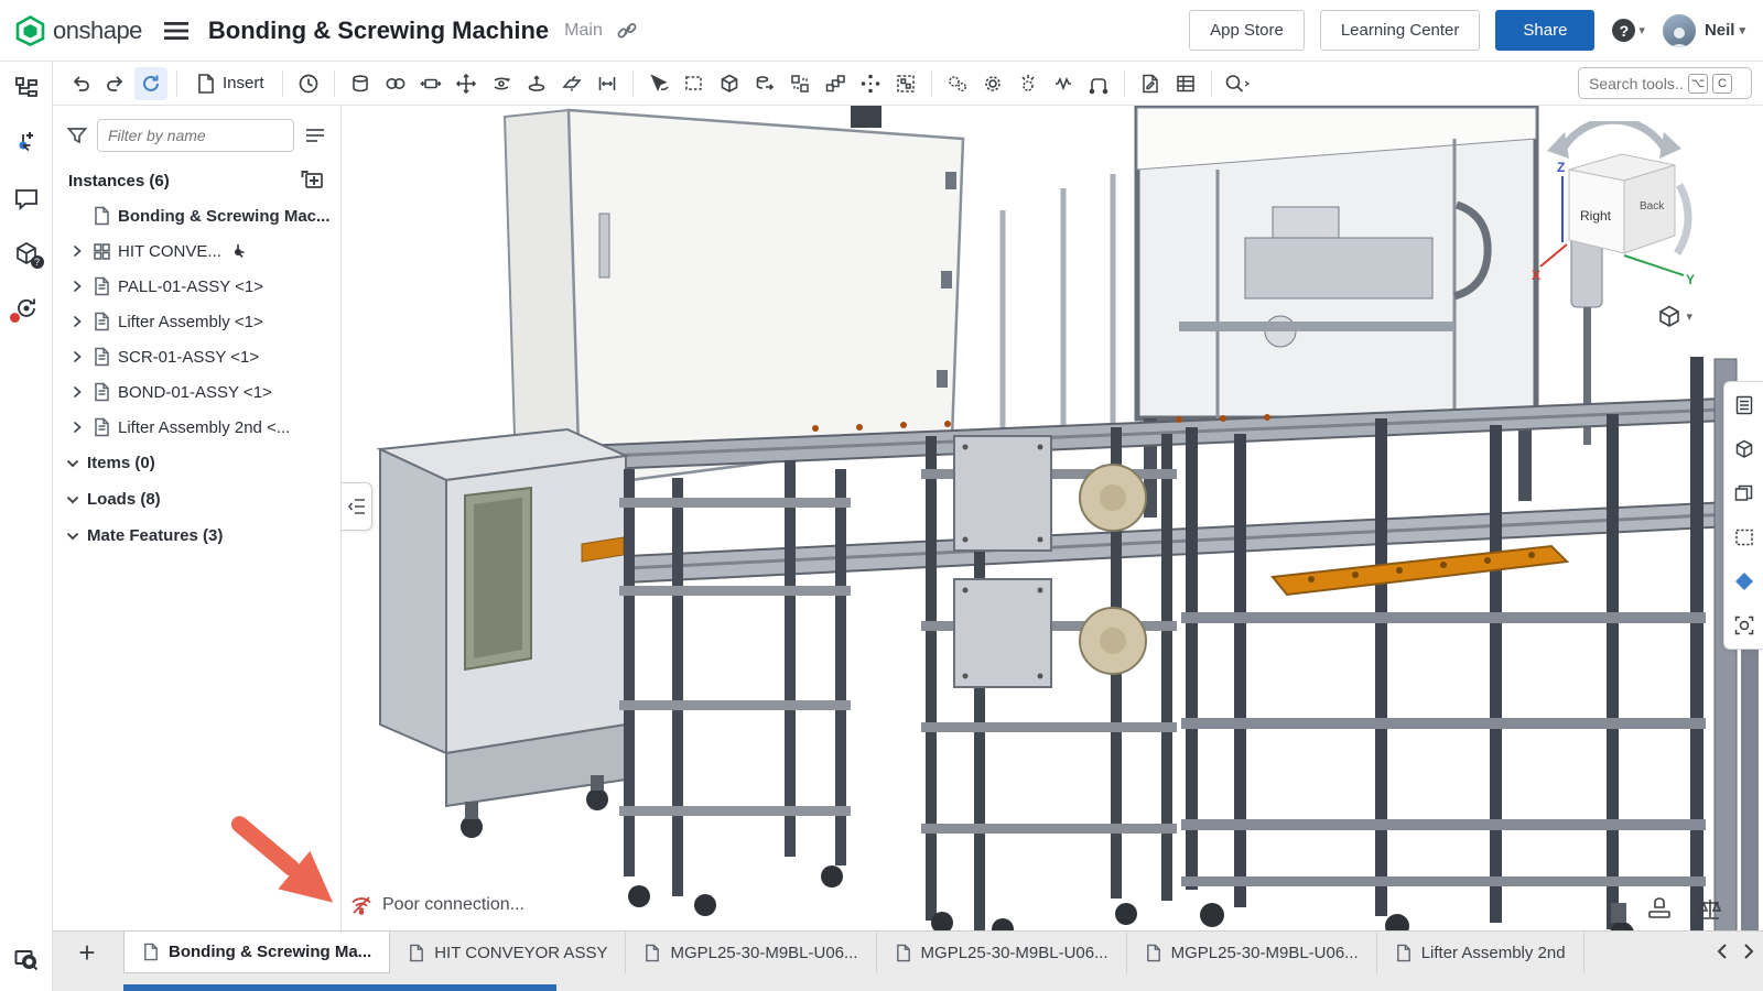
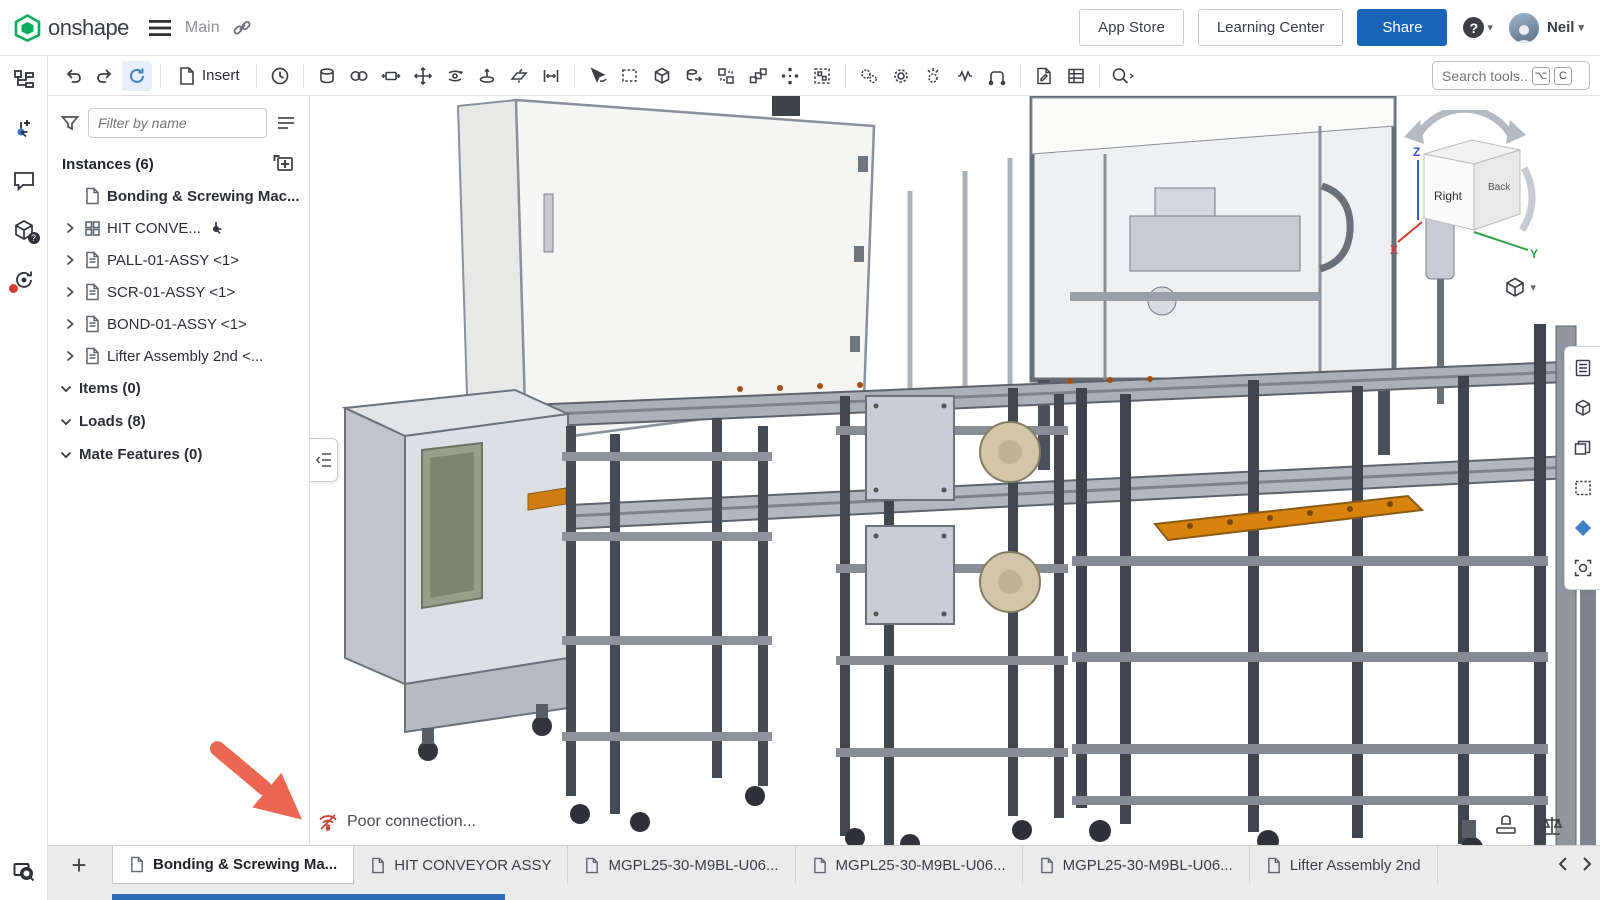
  onshape
- Bonding & Screwing Machine
  Main
  App Store
  Learning Center
  Share
  ?
  ▾
  Neil
  ▾
  Insert
  Search tools..
  ⌥
  C
  ?
  Filter by name
  Instances (6)
  Bonding & Screwing Mac...
  HIT CONVE...
  PALL-01-ASSY <1>
- Lifter Assembly <1>
  SCR-01-ASSY <1>
  BOND-01-ASSY <1>
  Lifter Assembly 2nd <...
  Items (0)
  Loads (8)
- Mate Features (3)
+ Mate Features (0)
  Right
  Back
  Z
  Y
  X
  ▾
  Poor connection...
  +
  Bonding & Screwing Ma...
  HIT CONVEYOR ASSY
  MGPL25-30-M9BL-U06...
  MGPL25-30-M9BL-U06...
  MGPL25-30-M9BL-U06...
  Lifter Assembly 2nd
